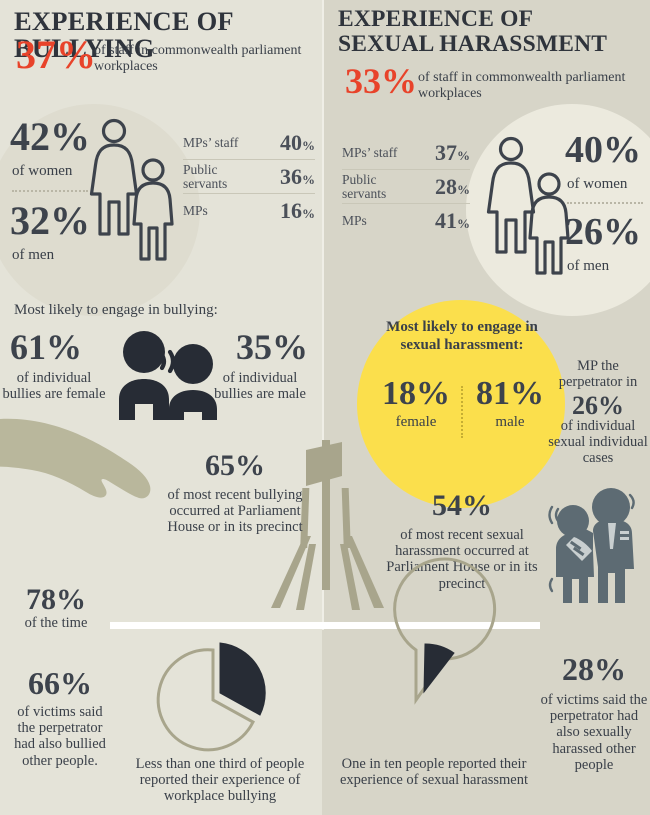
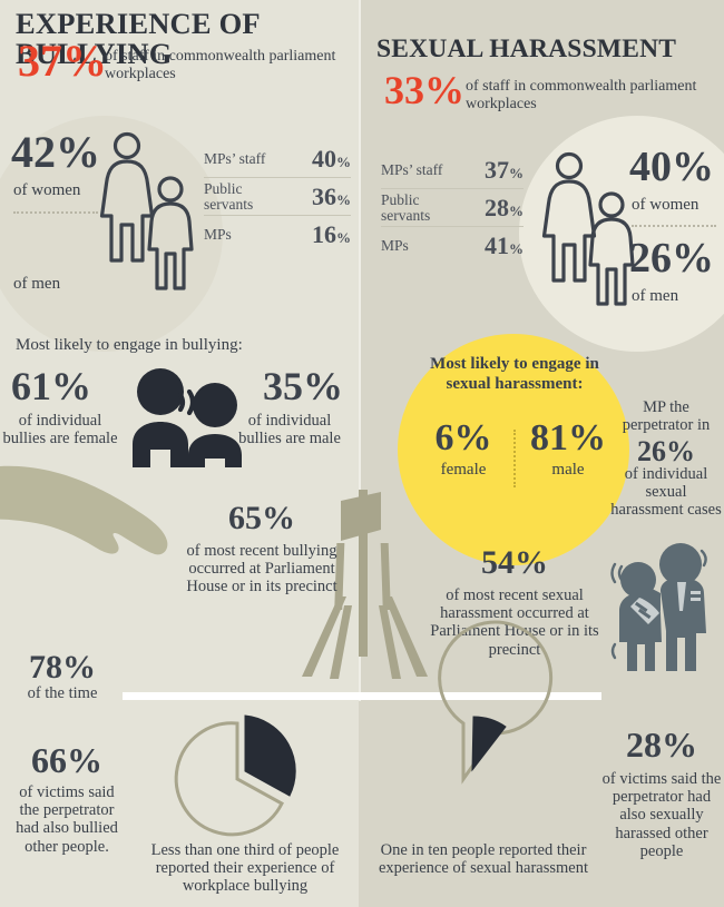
  EXPERIENCE OF BULLYING
  37%
  of staff in commonwealth parliament workplaces
  42%
  of women
- 32%
  of men
  MPs’ staff
  40%
  Public servants
  36%
  MPs
  16%
  Most likely to engage in bullying:
  61%
  of individual bullies are female
  35%
  of individual bullies are male
  65%
  of most recent bullying occurred at Parliament House or in its precinct
  78%
  of the time
  66%
  of victims said the perpetrator had also bullied other people.
  Less than one third of people reported their experience of workplace bullying
- EXPERIENCE OF
  SEXUAL HARASSMENT
  33%
  of staff in commonwealth parliament workplaces
  40%
  of women
  26%
  of men
  MPs’ staff
  37%
  Public servants
  28%
  MPs
  41%
  Most likely to engage in sexual harassment:
- 18%
+ 6%
  female
  81%
  male
  MP the perpetrator in
  26%
- of individual sexual individual cases
+ of individual sexual harassment cases
  54%
  of most recent sexual harassment occurred at Parliment Hose or in its precinct
  One in ten people reported their experience of sexual harassment
  28%
  of victims said the perpetrator had also sexually harassed other people
